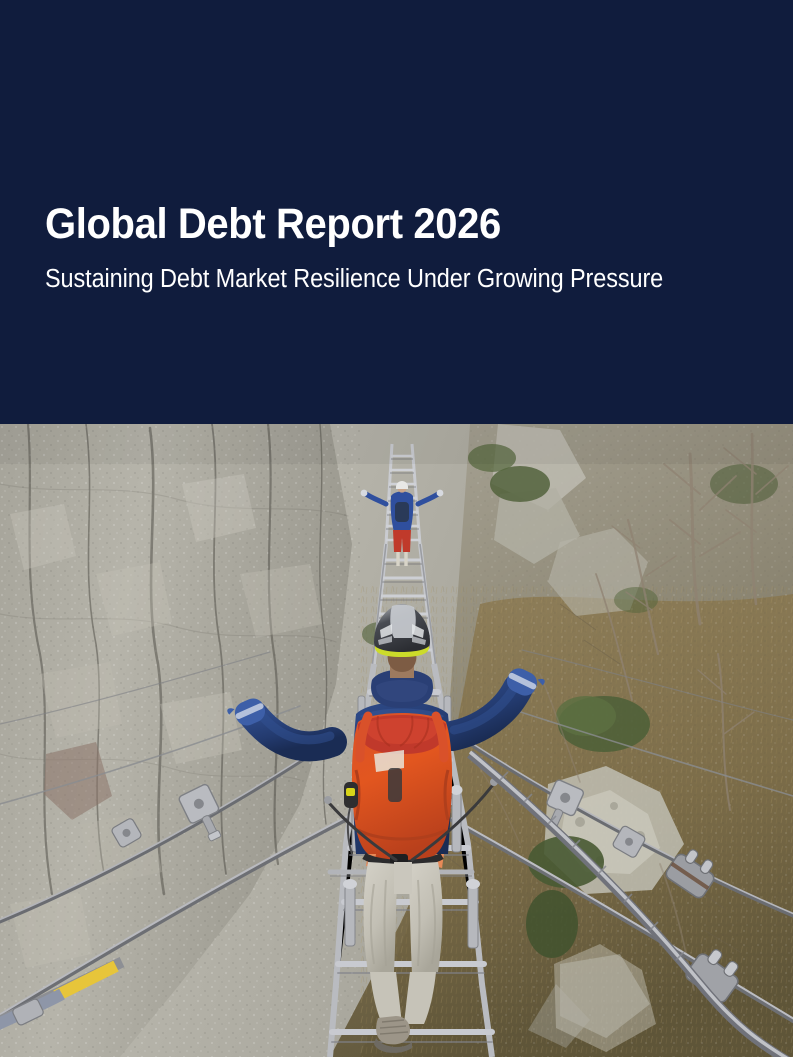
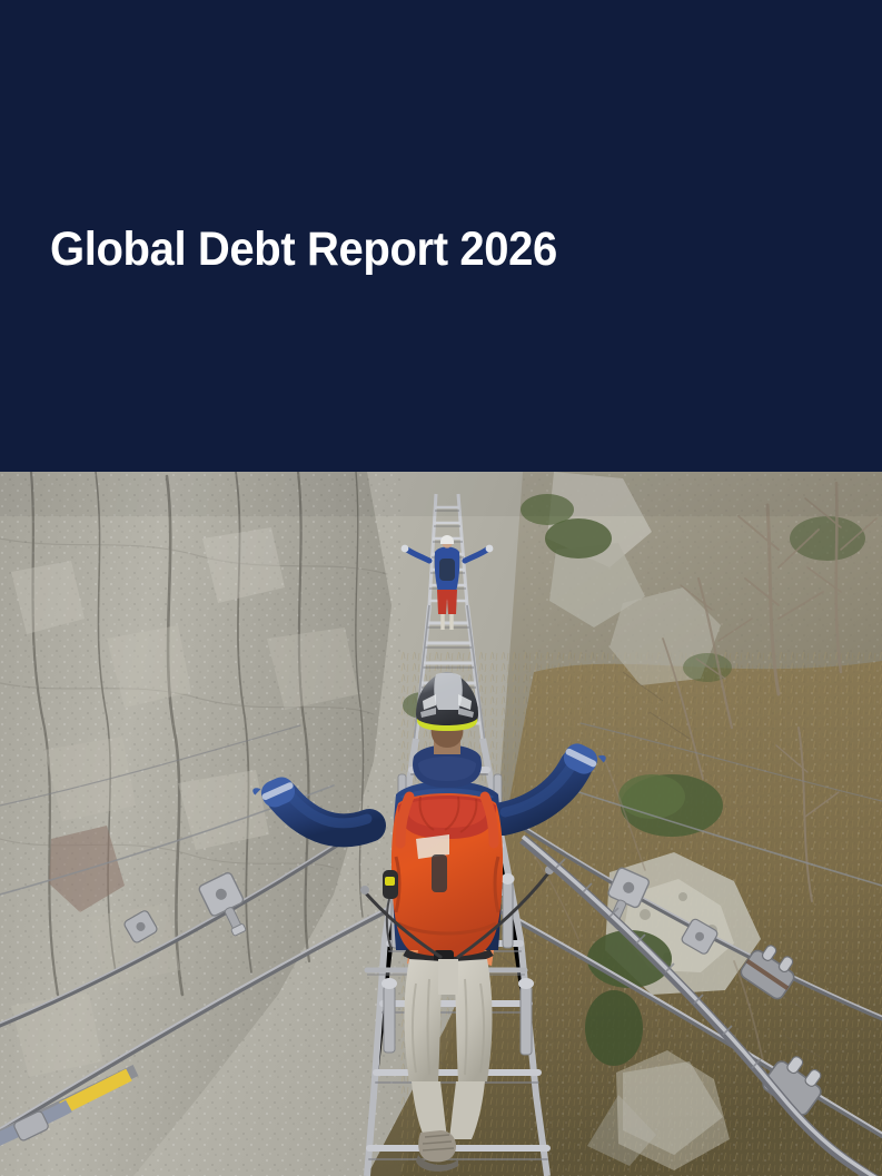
  Global Debt Report 2026
- Sustaining Debt Market Resilience Under Growing Pressure
